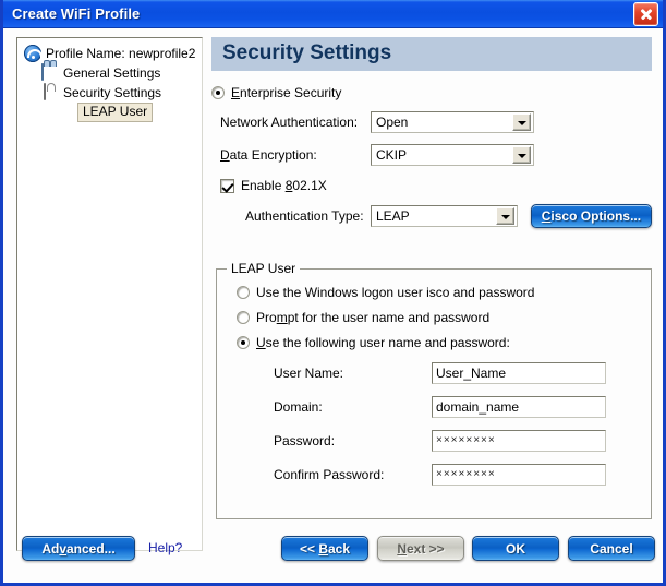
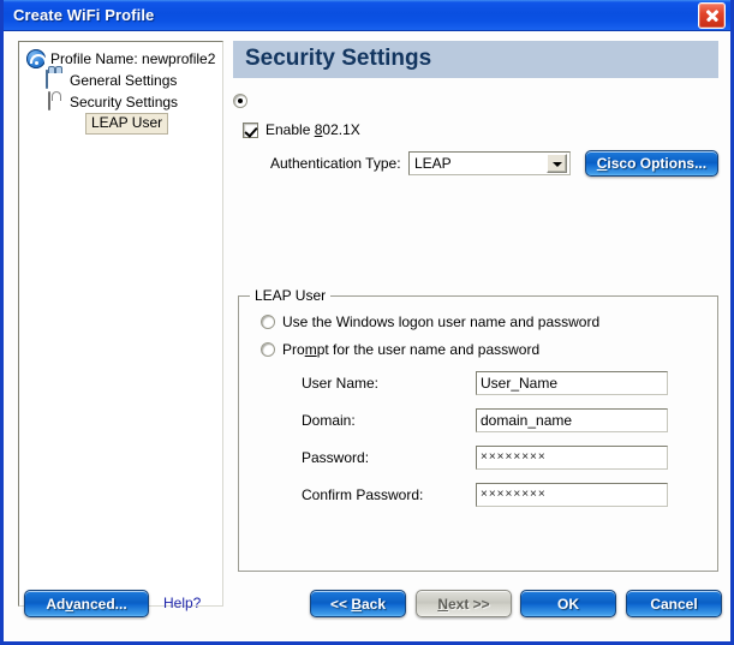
  Create WiFi Profile
  Profile Name: newprofile2
  General Settings
  Security Settings
  LEAP User
  Security Settings
- Enterprise Security
- Network Authentication:
- Open
- Data Encryption:
- CKIP
  Enable 802.1X
  Authentication Type:
  LEAP
  Cisco Options...
  LEAP User
- Use the Windows logon user isco and password
+ Use the Windows logon user name and password
  Prompt for the user name and password
- Use the following user name and password:
  User Name:
  User_Name
  Domain:
  domain_name
  Password:
  ××××××××
  Confirm Password:
  ××××××××
  Advanced...
  Help?
  << Back
  Next >>
  OK
  Cancel
